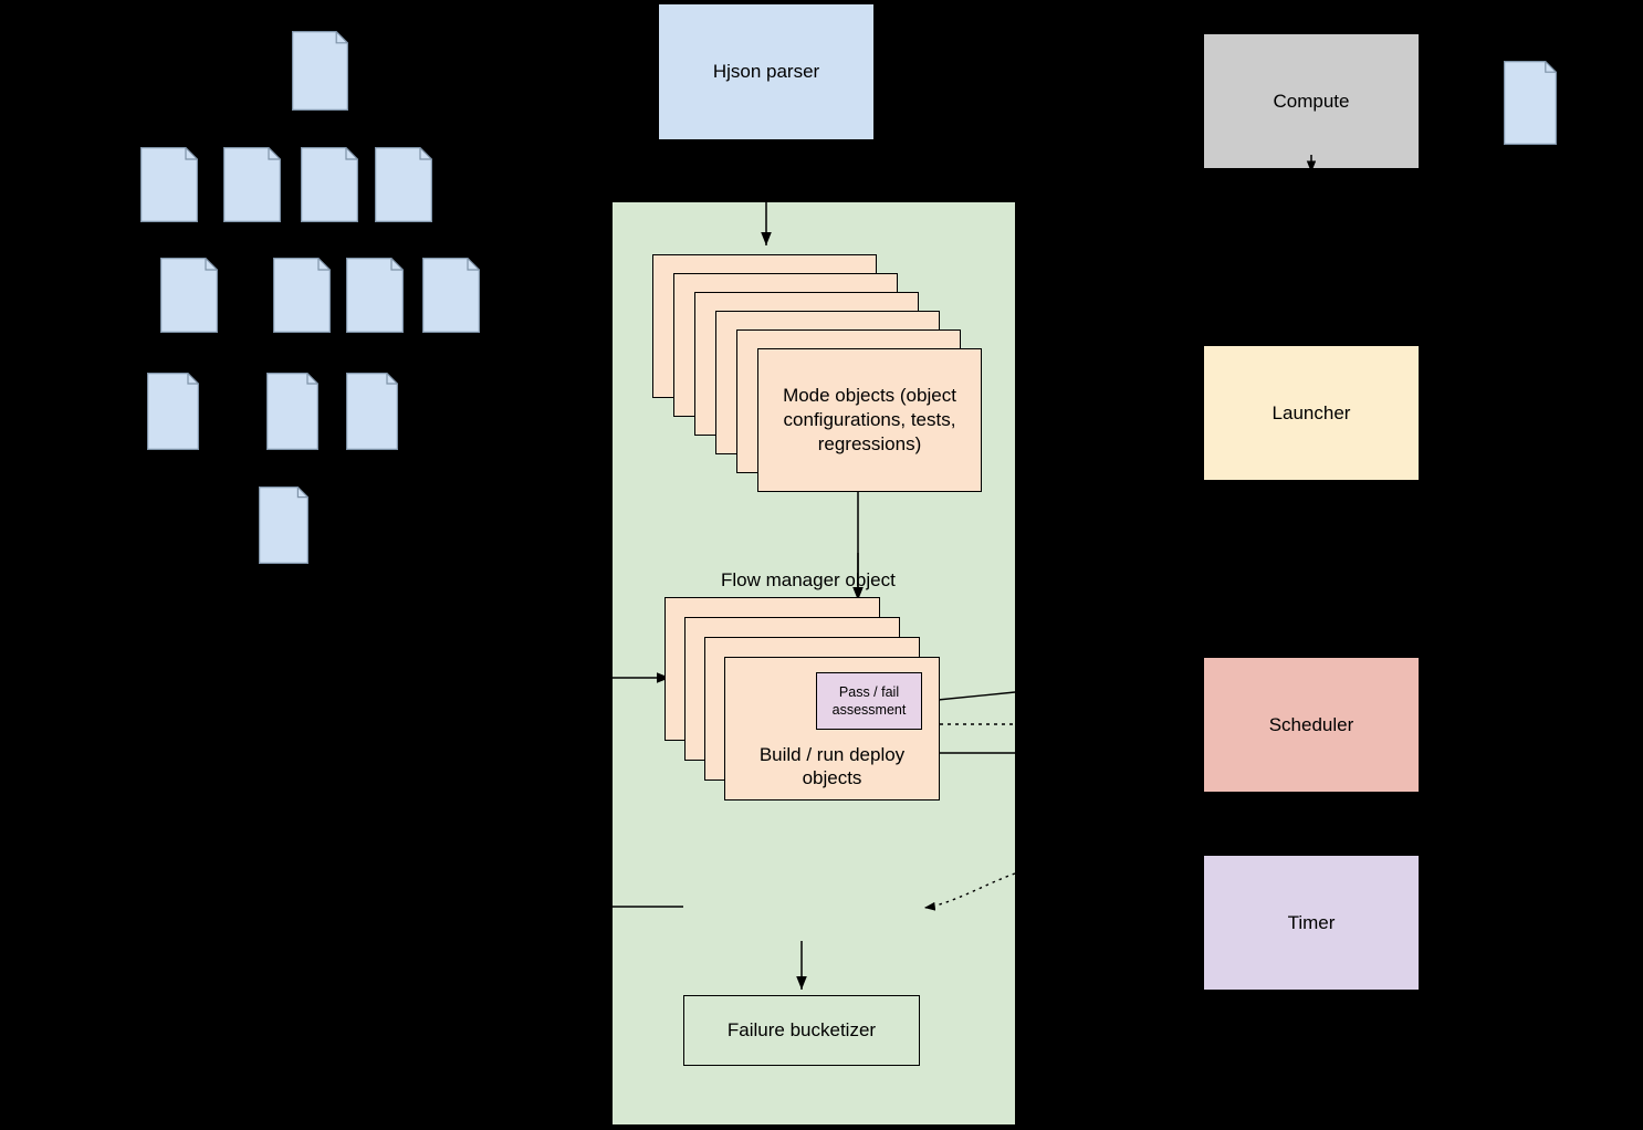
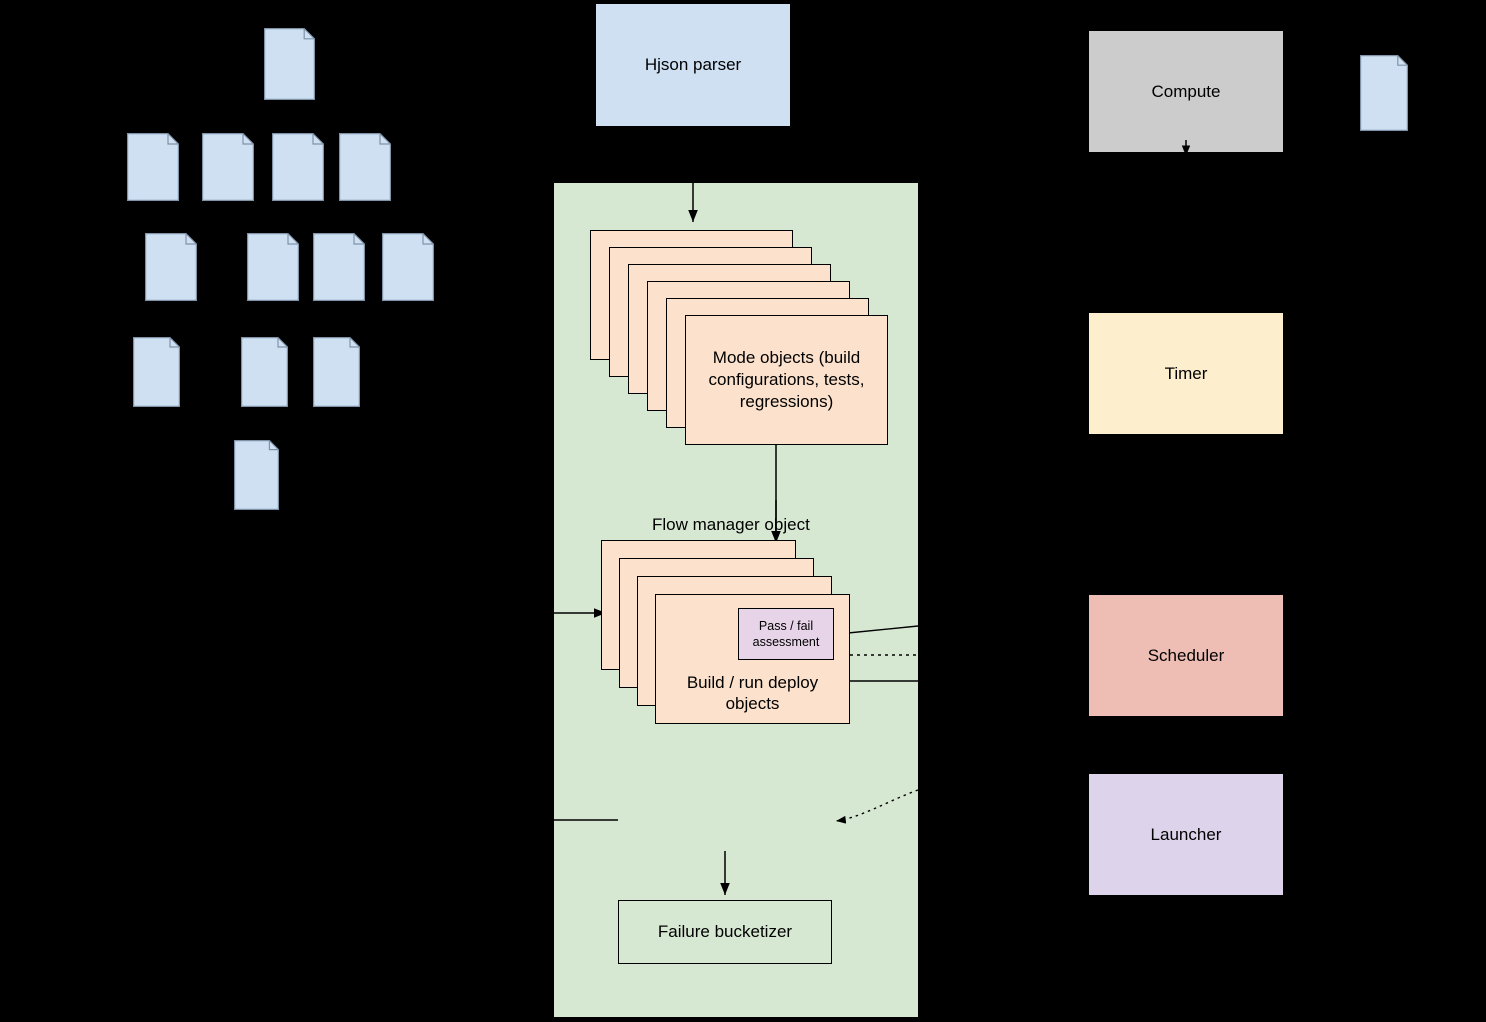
  Hjson parser
- Mode objects (object configurations, tests, regressions)
+ Mode objects (build configurations, tests, regressions)
  Flow manager object
  Build / run deploy objects
  Failure bucketizer
  Compute
- Launcher
+ Timer
  Scheduler
- Timer
+ Launcher
  Pass / fail
  assessment
